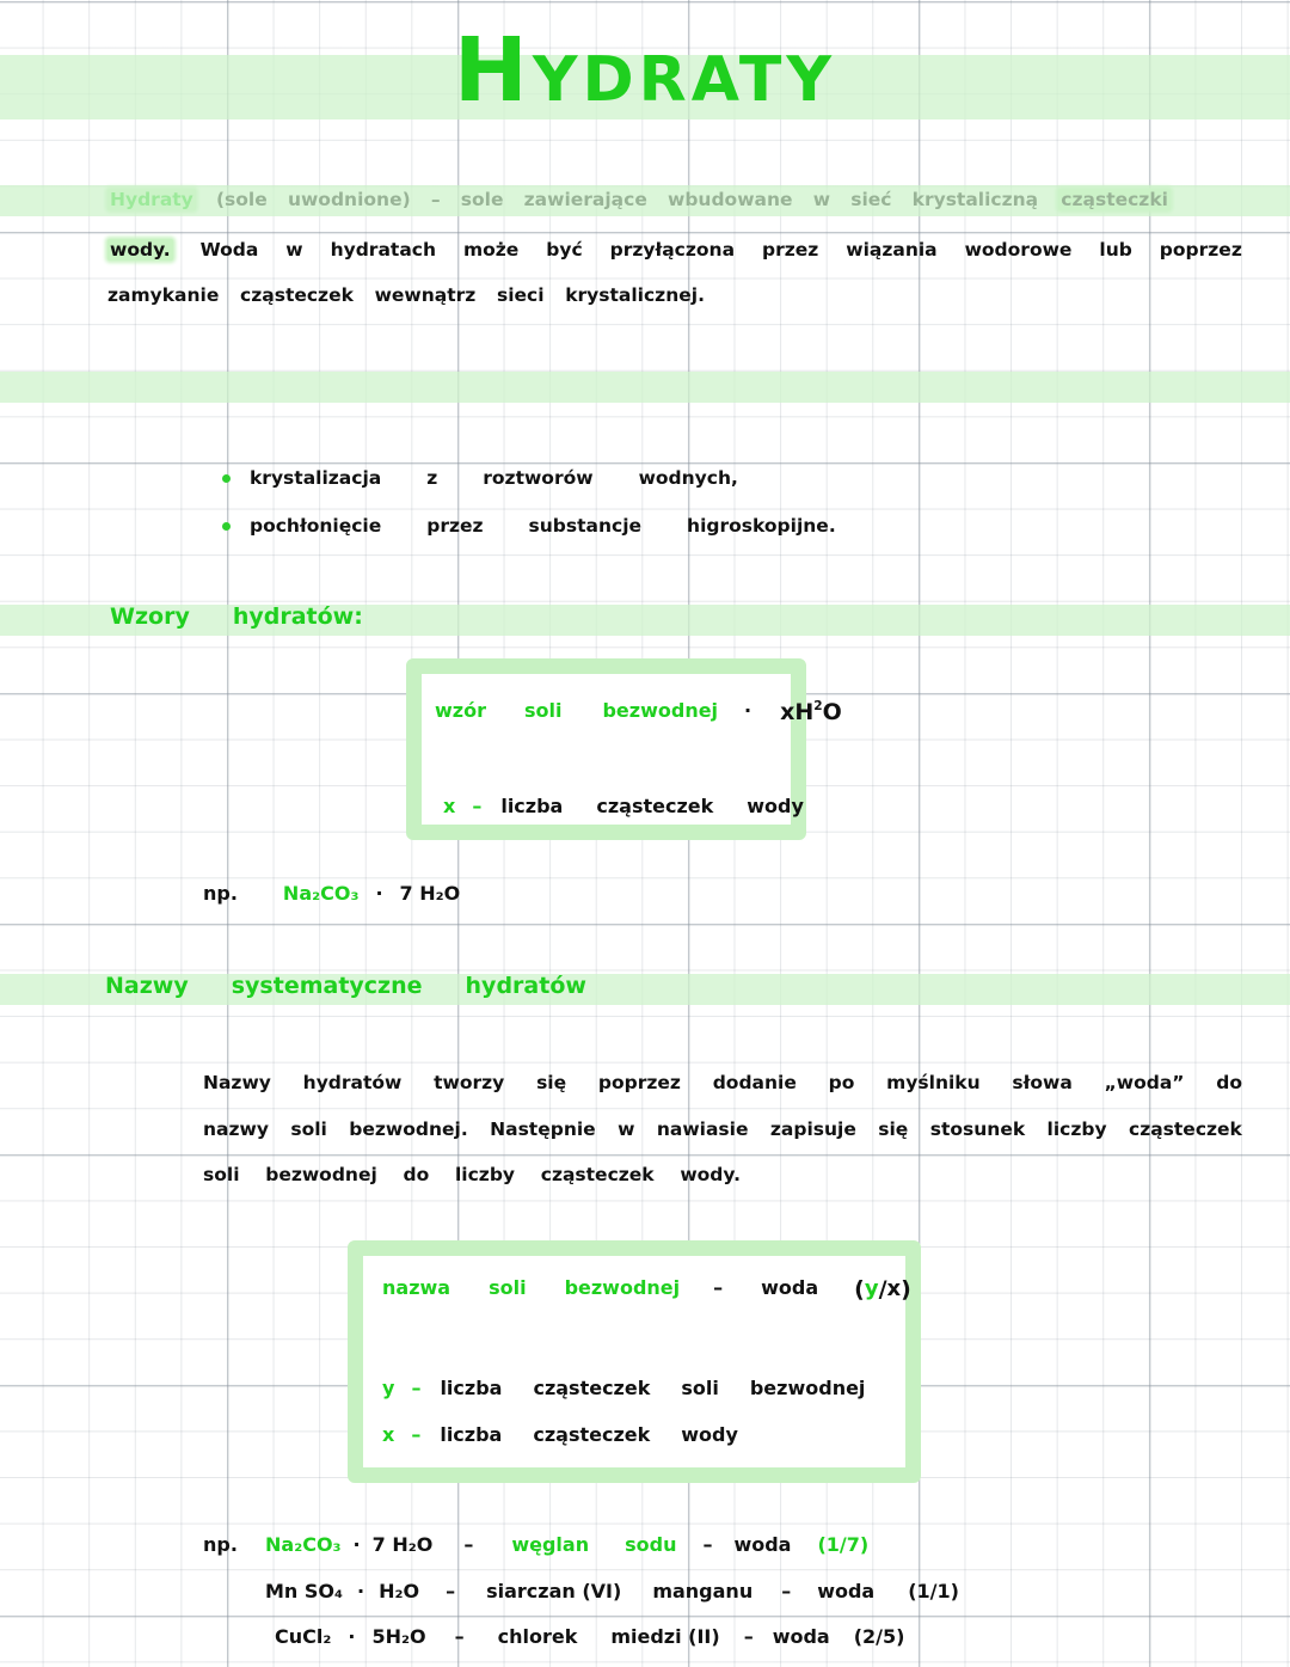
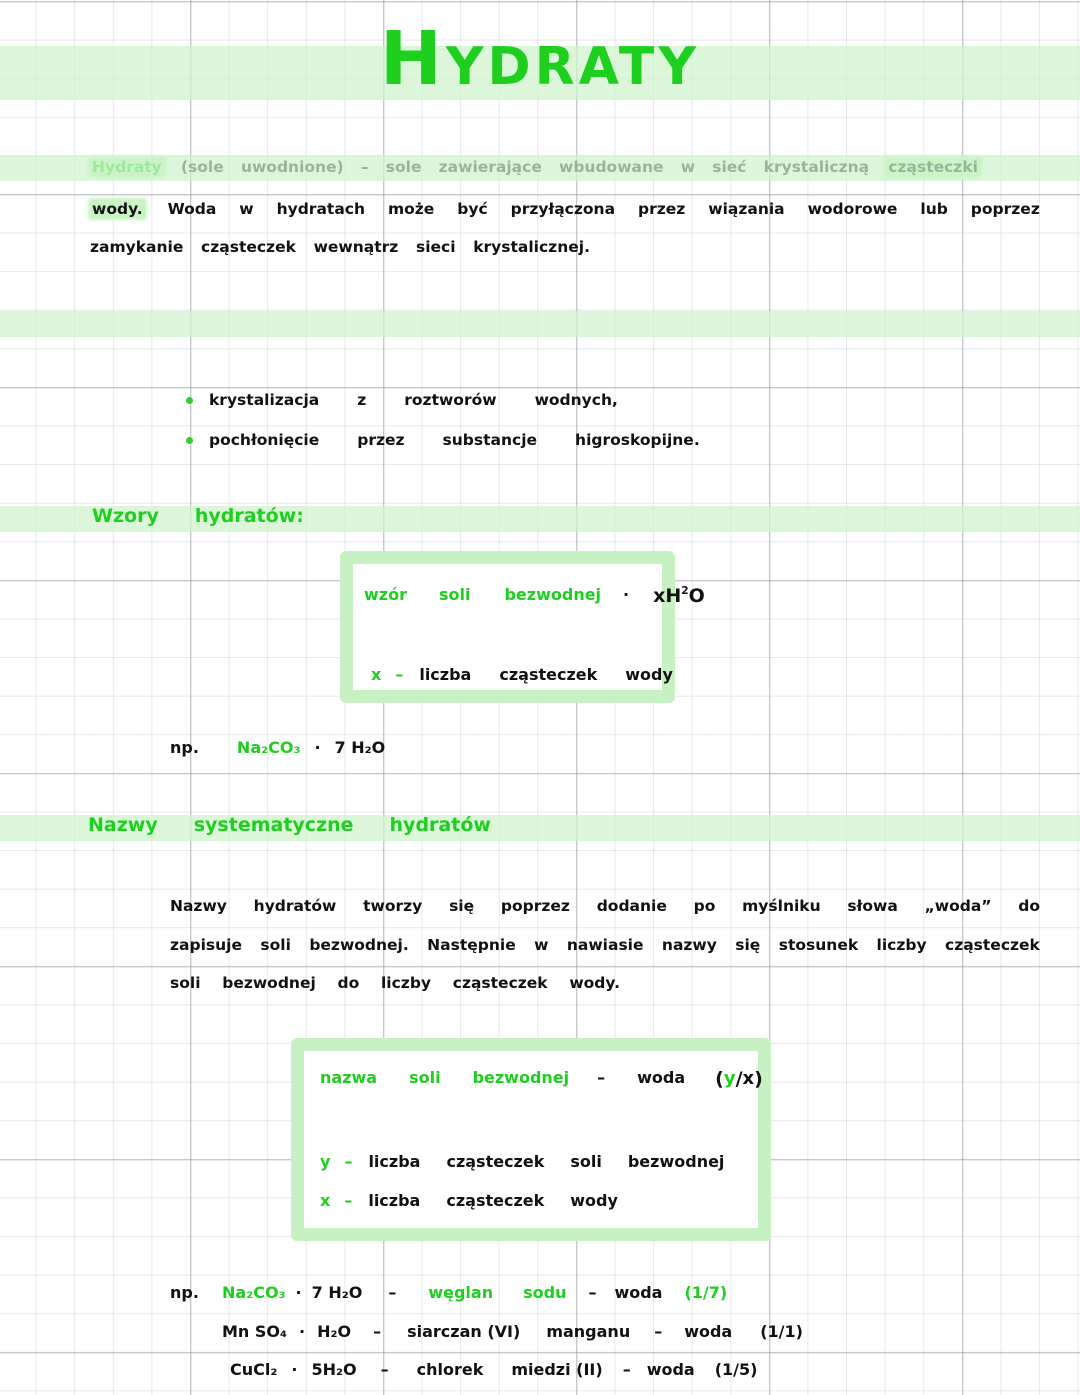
  HYDRATY
  Hydraty
  (sole
  uwodnione)
  –
  sole
  zawierające
  wbudowane
  w
  sieć
  krystaliczną
  cząsteczki
  wody.
  Woda
  w
  hydratach
  może
  być
  przyłączona
  przez
  wiązania
  wodorowe
  lub
  poprzez
  zamykanie
  cząsteczek
  wewnątrz
  sieci
  krystalicznej.
  krystalizacja
  z
  roztworów
  wodnych,
  pochłonięcie
  przez
  substancje
  higroskopijne.
  Wzory hydratów:
  wzór
  soli
  bezwodnej
  ·
  x
  H
  2
  O
  x
  –
  liczba
  cząsteczek
  wody
  np.
  Na₂CO₃
  ·
  7 H₂O
  Nazwy systematyczne hydratów
  Nazwy
  hydratów
  tworzy
  się
  poprzez
  dodanie
  po
  myślniku
  słowa
  „woda”
  do
- nazwy
+ zapisuje
  soli
  bezwodnej.
  Następnie
  w
  nawiasie
- zapisuje
+ nazwy
  się
  stosunek
  liczby
  cząsteczek
  soli
  bezwodnej
  do
  liczby
  cząsteczek
  wody.
  nazwa
  soli
  bezwodnej
  –
  woda
  (
  y
  /
  x
  )
  y
  –
  liczba
  cząsteczek
  soli
  bezwodnej
  x
  –
  liczba
  cząsteczek
  wody
  np.
  Na₂CO₃
  ·
  7 H₂O
  –
  węglan
  sodu
  –
  woda
  (1/7)
  Mn SO₄
  ·
  H₂O
  –
  siarczan (VI)
  manganu
  –
  woda
  (1/1)
  CuCl₂
  ·
  5H₂O
  –
  chlorek
  miedzi (II)
  –
  woda
- (2/5)
+ (1/5)
